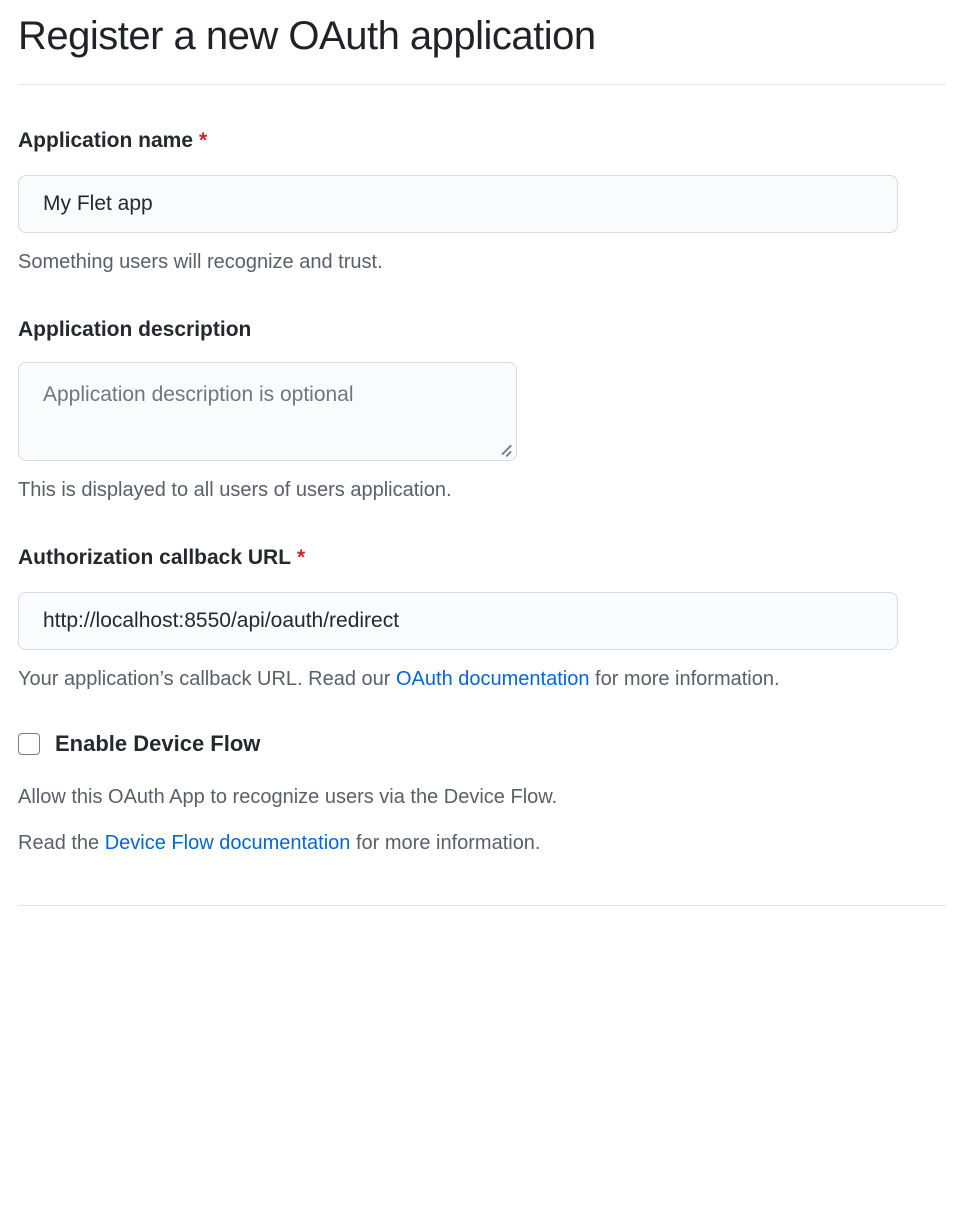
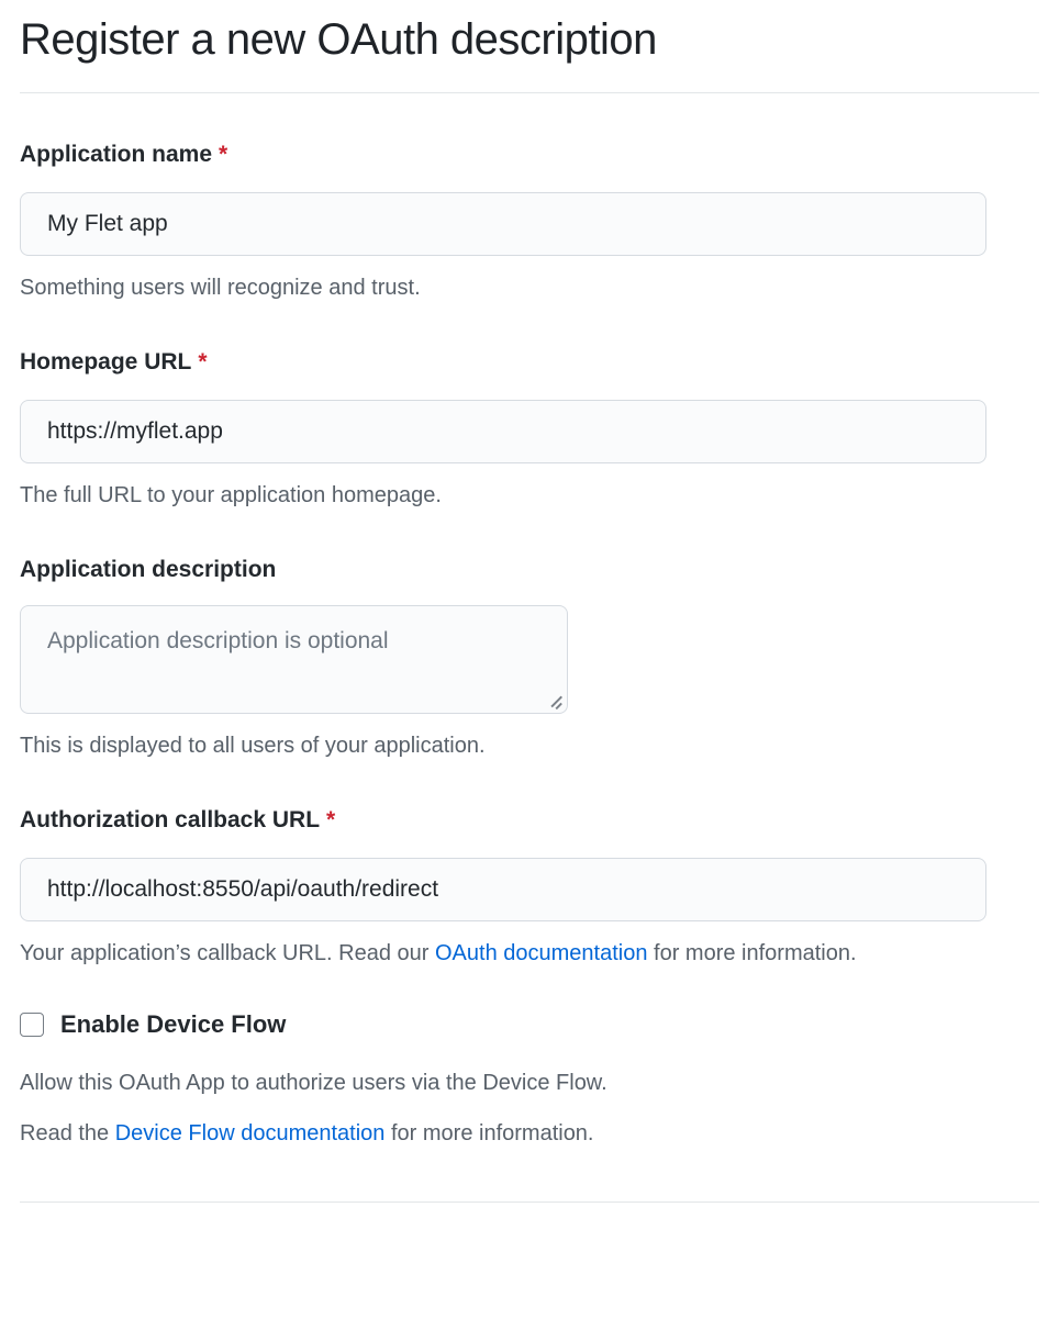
- Register a new OAuth application
+ Register a new OAuth description
  Application name *
  My Flet app
  Something users will recognize and trust.
+ Homepage URL *
+ https://myflet.app
+ The full URL to your application homepage.
  Application description
  Application description is optional
- This is displayed to all users of users application.
+ This is displayed to all users of your application.
  Authorization callback URL *
  http://localhost:8550/api/oauth/redirect
  Your application’s callback URL. Read our OAuth documentation for more information.
  Enable Device Flow
- Allow this OAuth App to recognize users via the Device Flow.
+ Allow this OAuth App to authorize users via the Device Flow.
  Read the Device Flow documentation for more information.
